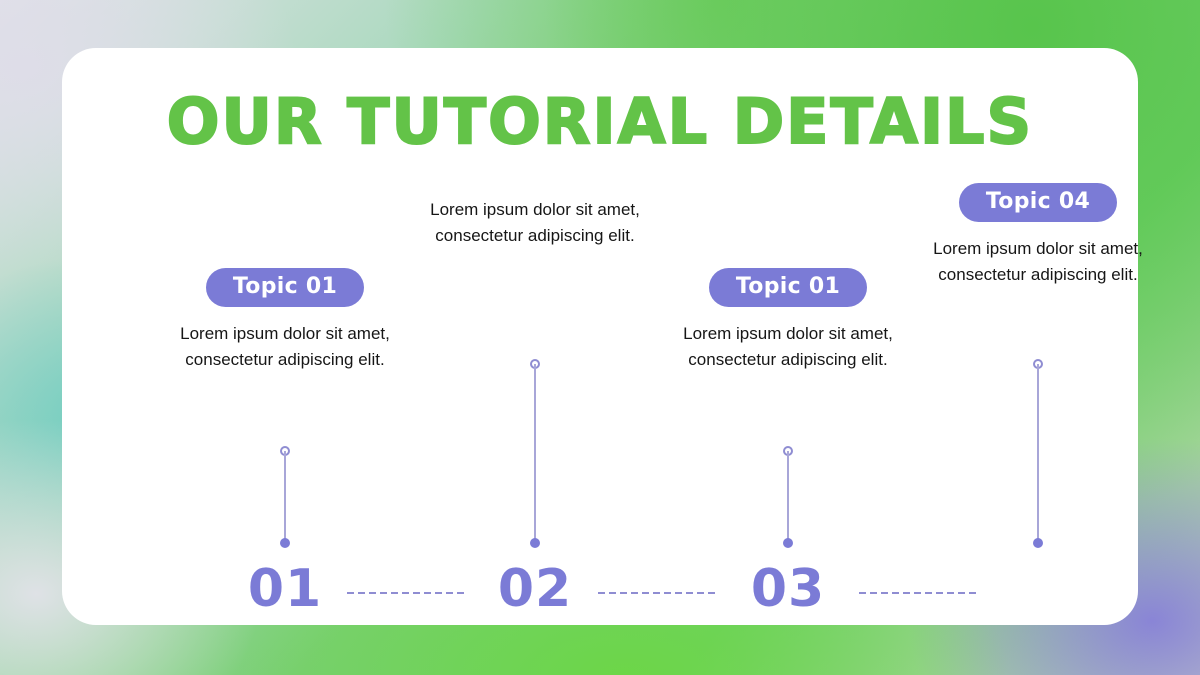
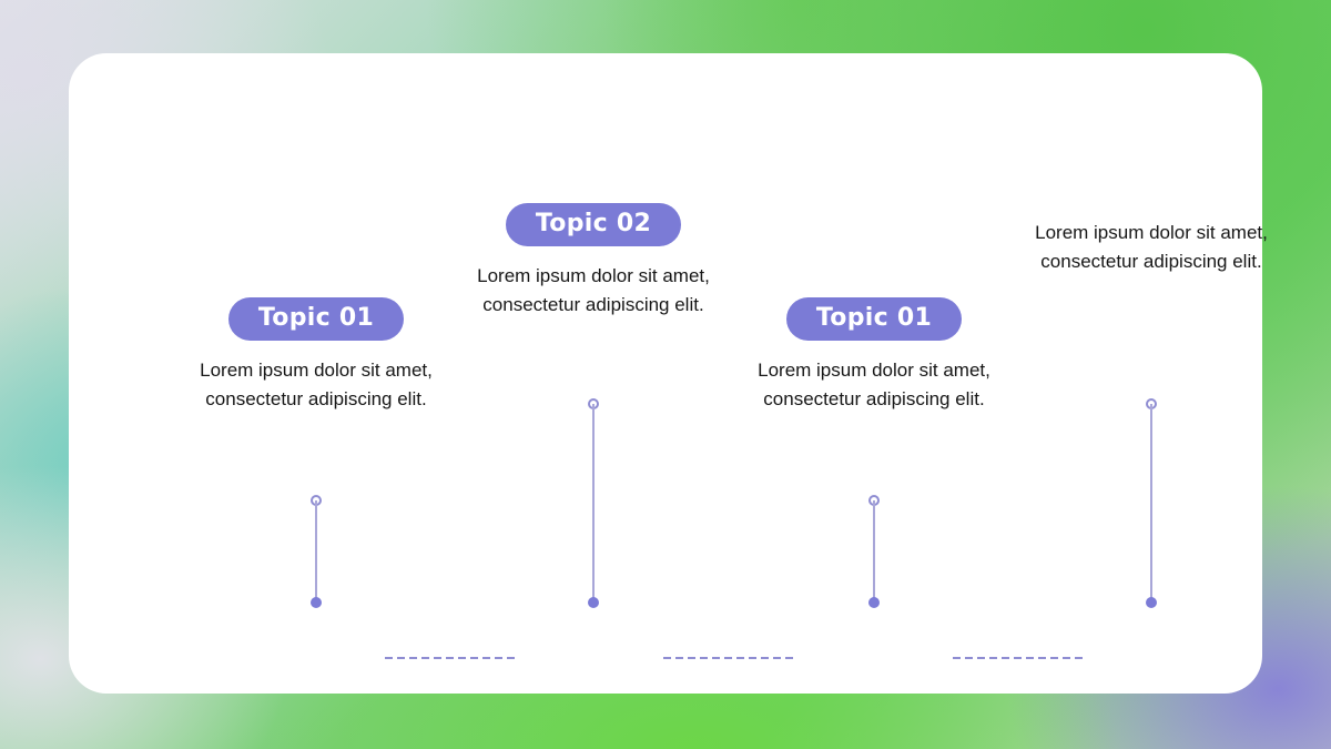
- OUR TUTORIAL DETAILS
  Topic 01
  Lorem ipsum dolor sit amet, consectetur adipiscing elit.
+ Topic 02
  Lorem ipsum dolor sit amet, consectetur adipiscing elit.
  Topic 01
  Lorem ipsum dolor sit amet, consectetur adipiscing elit.
- Topic 04
  Lorem ipsum dolor sit amet, consectetur adipiscing elit.
- 01
- 02
- 03
